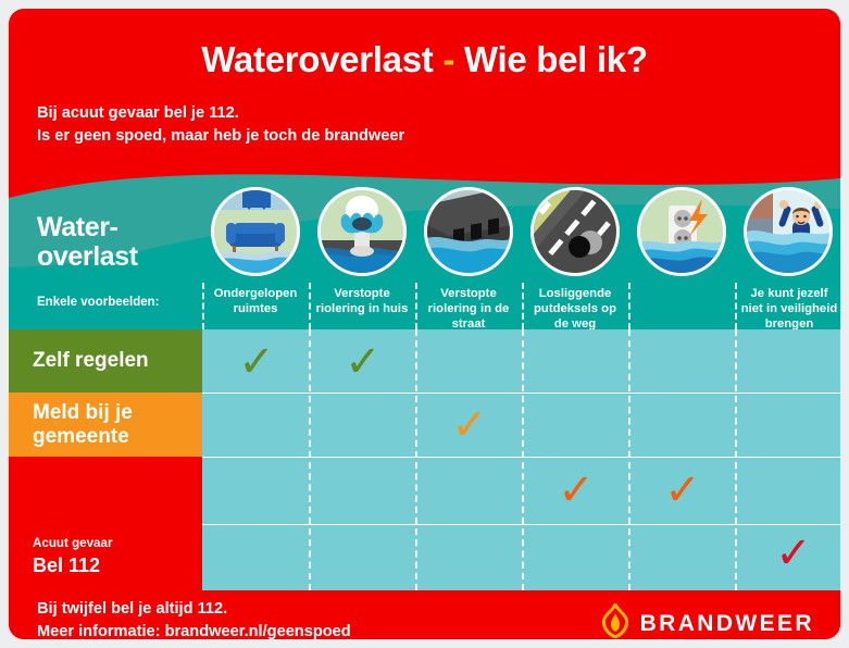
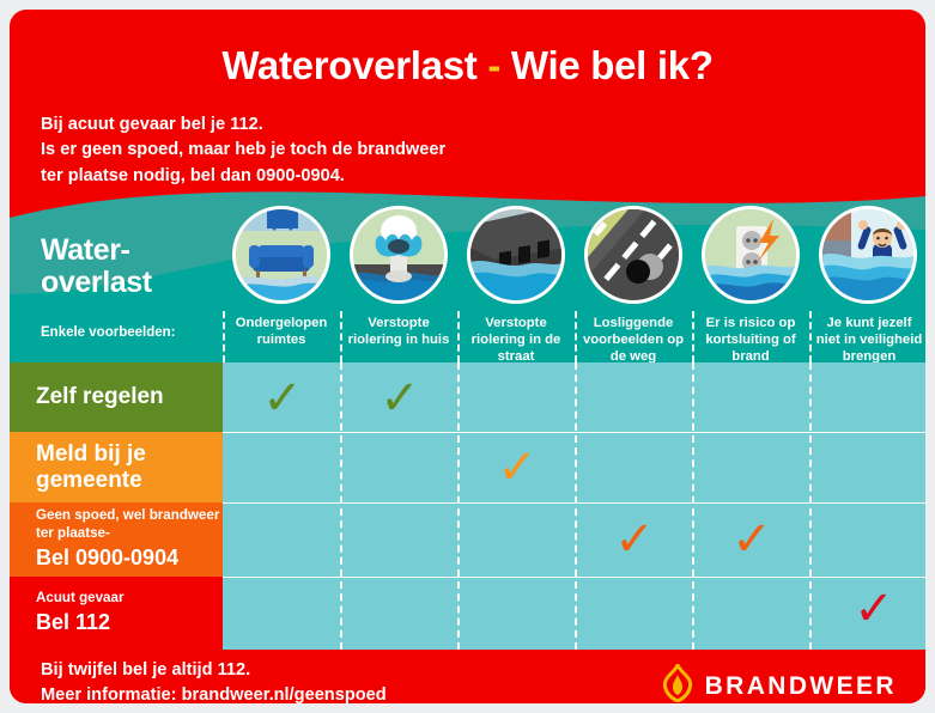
  Wateroverlast - Wie bel ik?
  Bij acuut gevaar bel je 112.
  Is er geen spoed, maar heb je toch de brandweer
+ ter plaatse nodig, bel dan 0900-0904.
  Water-
  overlast
  Enkele voorbeelden:
  Ondergelopen ruimtes
  Verstopte riolering in huis
  Verstopte riolering in de straat
- Losliggende putdeksels op de weg
+ Losliggende voorbeelden op de weg
+ Er is risico op kortsluiting of brand
  Je kunt jezelf niet in veiligheid brengen
  Zelf regelen
  Meld bij je gemeente
+ Geen spoed, wel brandweer ter plaatse-
+ Bel 0900-0904
  Acuut gevaar
  Bel 112
  ✓
  ✓
  ✓
  ✓
  ✓
  ✓
  Bij twijfel bel je altijd 112.
  Meer informatie: brandweer.nl/geenspoed
  BRANDWEER
